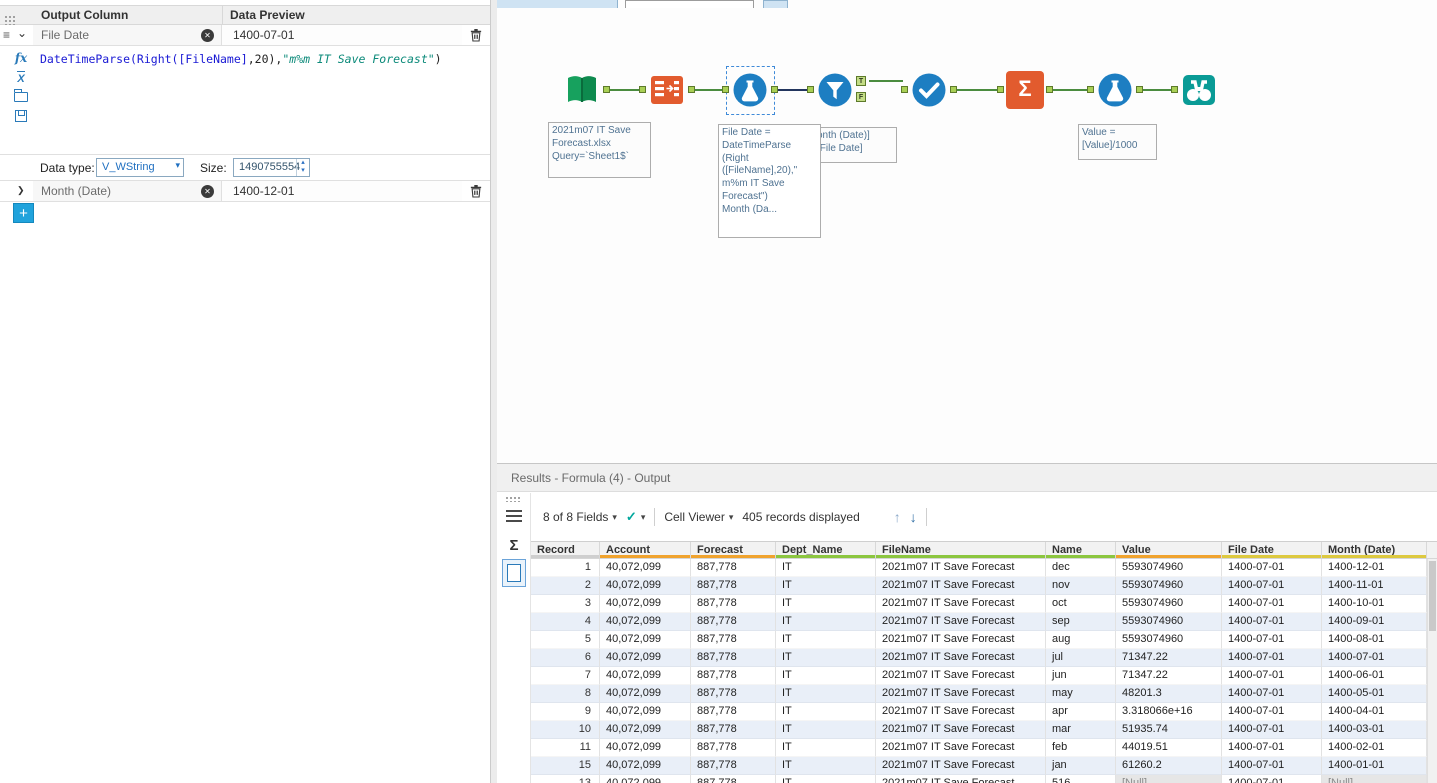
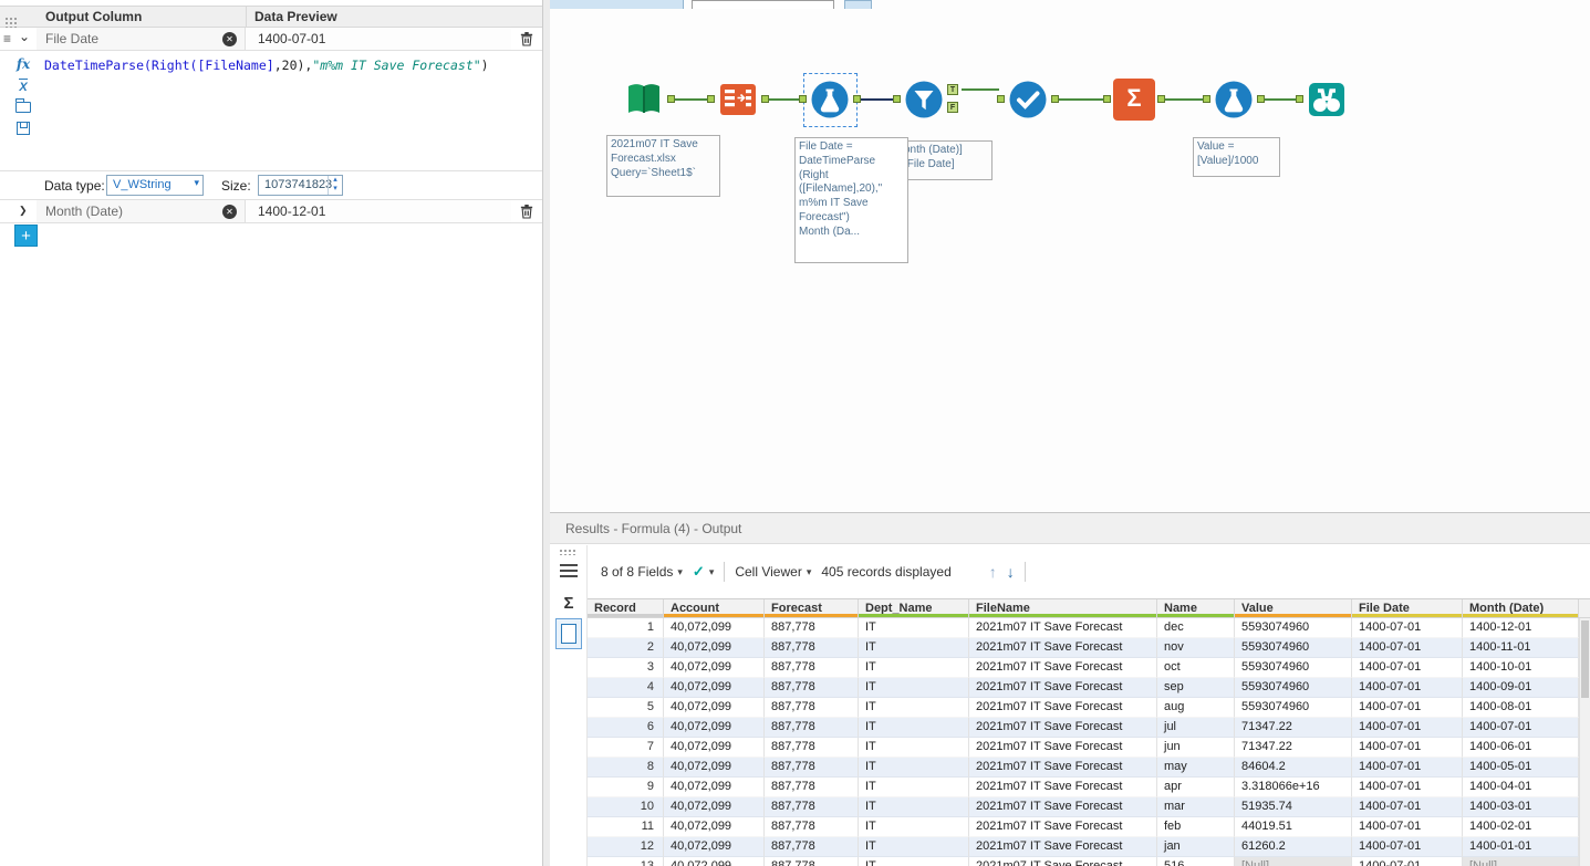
  Output Column
  Data Preview
  ≡
  ⌄
  File Date
  ✕
  1400-07-01
  fx
  X
  DateTimeParse(Right([FileName],20),"m%m IT Save Forecast")
  Data type:
  V_WString
  ▾
  Size:
- 1490755554
+ 1073741823
  ❯
  Month (Date)
  ✕
  1400-12-01
  +
  Σ
  2021m07 IT Save
  Forecast.xlsx
  Query=`Sheet1$`
  nth (Date)]
  File Date]
  File Date =
  DateTimeParse
  (Right
  ([FileName],20),"
  m%m IT Save
  Forecast")
  Month (Da...
  Value =
  [Value]/1000
  Results - Formula (4) - Output
  Σ
  8 of 8 Fields
  ▾
  ✓
  ▾
  Cell Viewer
  ▾
  405 records displayed
  ↑
  ↓
  Record
  Account
  Forecast
  Dept_Name
  FileName
  Name
  Value
  File Date
  Month (Date)
  1
  40,072,099
  887,778
  IT
  2021m07 IT Save Forecast
  dec
  5593074960
  1400-07-01
  1400-12-01
  2
  40,072,099
  887,778
  IT
  2021m07 IT Save Forecast
  nov
  5593074960
  1400-07-01
  1400-11-01
  3
  40,072,099
  887,778
  IT
  2021m07 IT Save Forecast
  oct
  5593074960
  1400-07-01
  1400-10-01
  4
  40,072,099
  887,778
  IT
  2021m07 IT Save Forecast
  sep
  5593074960
  1400-07-01
  1400-09-01
  5
  40,072,099
  887,778
  IT
  2021m07 IT Save Forecast
  aug
  5593074960
  1400-07-01
  1400-08-01
  6
  40,072,099
  887,778
  IT
  2021m07 IT Save Forecast
  jul
  71347.22
  1400-07-01
  1400-07-01
  7
  40,072,099
  887,778
  IT
  2021m07 IT Save Forecast
  jun
  71347.22
  1400-07-01
  1400-06-01
  8
  40,072,099
  887,778
  IT
  2021m07 IT Save Forecast
  may
- 48201.3
+ 84604.2
  1400-07-01
  1400-05-01
  9
  40,072,099
  887,778
  IT
  2021m07 IT Save Forecast
  apr
  3.318066e+16
  1400-07-01
  1400-04-01
  10
  40,072,099
  887,778
  IT
  2021m07 IT Save Forecast
  mar
  51935.74
  1400-07-01
  1400-03-01
  11
  40,072,099
  887,778
  IT
  2021m07 IT Save Forecast
  feb
  44019.51
  1400-07-01
  1400-02-01
- 15
+ 12
  40,072,099
  887,778
  IT
  2021m07 IT Save Forecast
  jan
  61260.2
  1400-07-01
  1400-01-01
